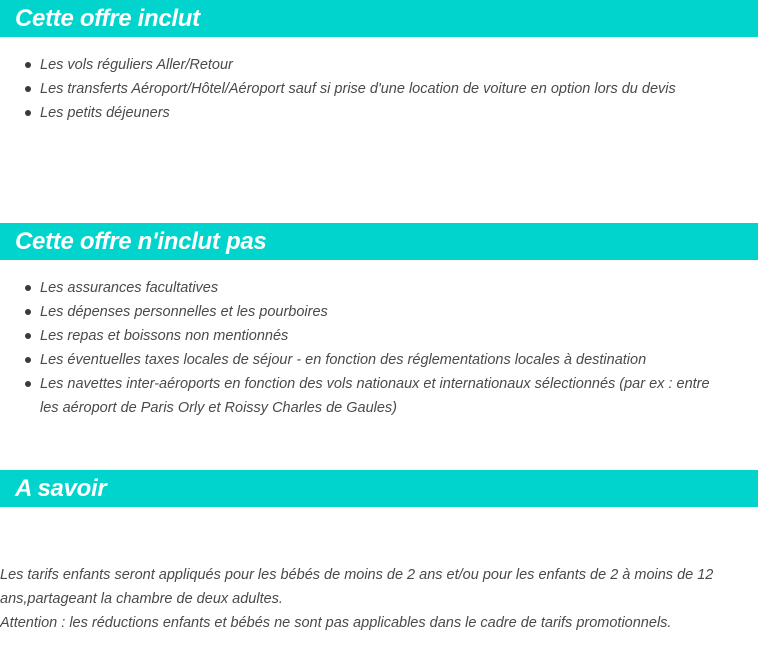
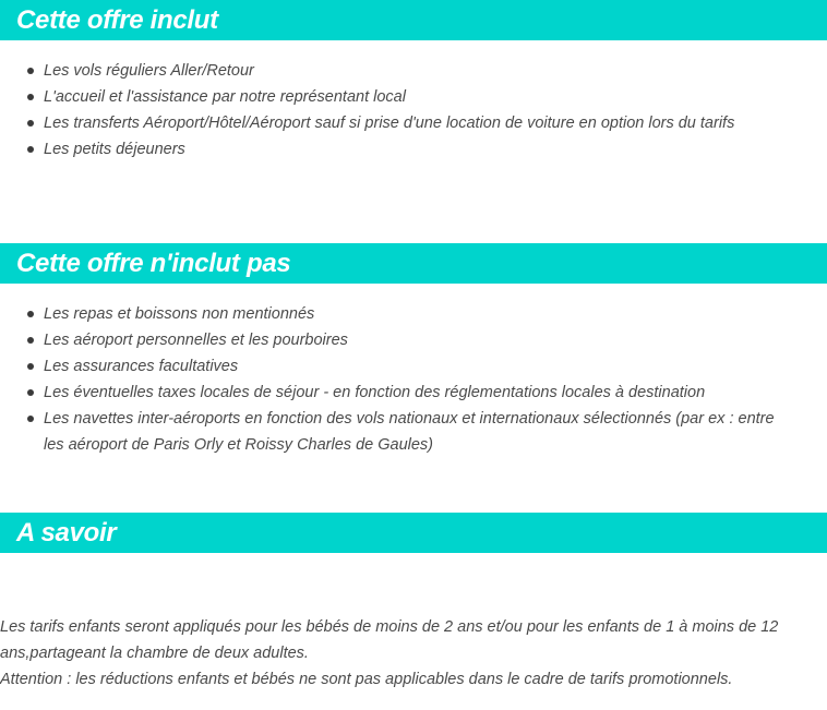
  Cette offre inclut
  Les vols réguliers Aller/Retour
+ L'accueil et l'assistance par notre représentant local
- Les transferts Aéroport/Hôtel/Aéroport sauf si prise d'une location de voiture en option lors du devis
+ Les transferts Aéroport/Hôtel/Aéroport sauf si prise d'une location de voiture en option lors du tarifs
  Les petits déjeuners
  Cette offre n'inclut pas
- Les assurances facultatives
+ Les repas et boissons non mentionnés
- Les dépenses personnelles et les pourboires
+ Les aéroport personnelles et les pourboires
- Les repas et boissons non mentionnés
+ Les assurances facultatives
  Les éventuelles taxes locales de séjour - en fonction des réglementations locales à destination
  Les navettes inter-aéroports en fonction des vols nationaux et internationaux sélectionnés (par ex : entre les aéroport de Paris Orly et Roissy Charles de Gaules)
  A savoir
- Les tarifs enfants seront appliqués pour les bébés de moins de 2 ans et/ou pour les enfants de 2 à moins de 12 ans,partageant la chambre de deux adultes.
+ Les tarifs enfants seront appliqués pour les bébés de moins de 2 ans et/ou pour les enfants de 1 à moins de 12 ans,partageant la chambre de deux adultes.
  Attention : les réductions enfants et bébés ne sont pas applicables dans le cadre de tarifs promotionnels.
